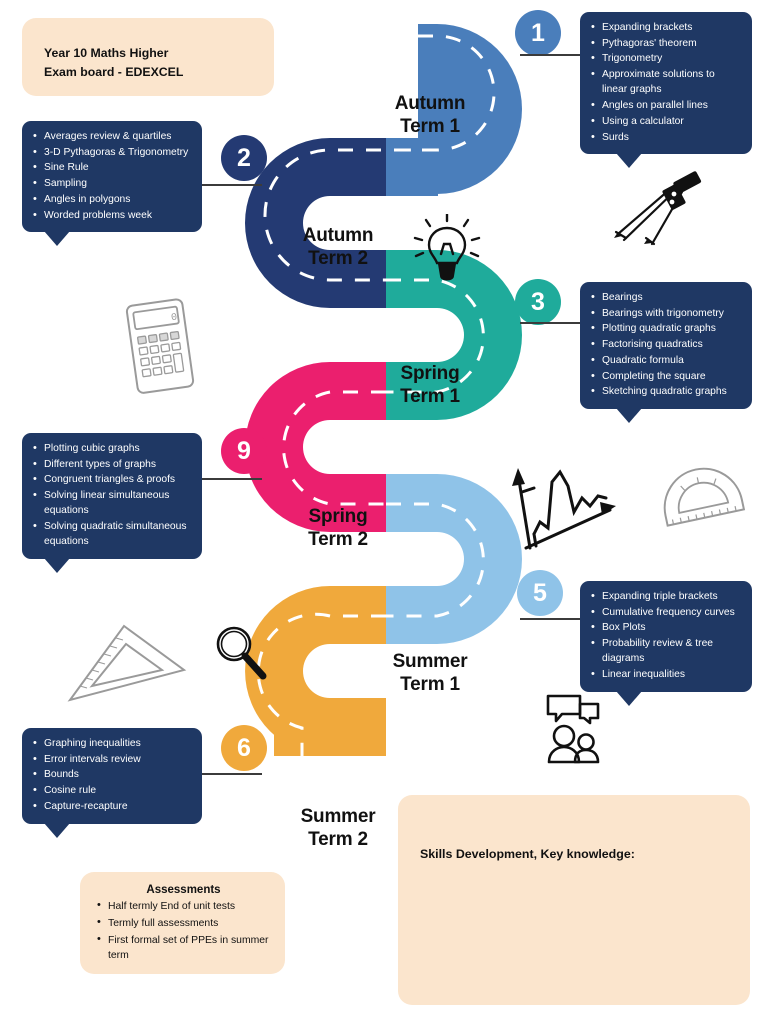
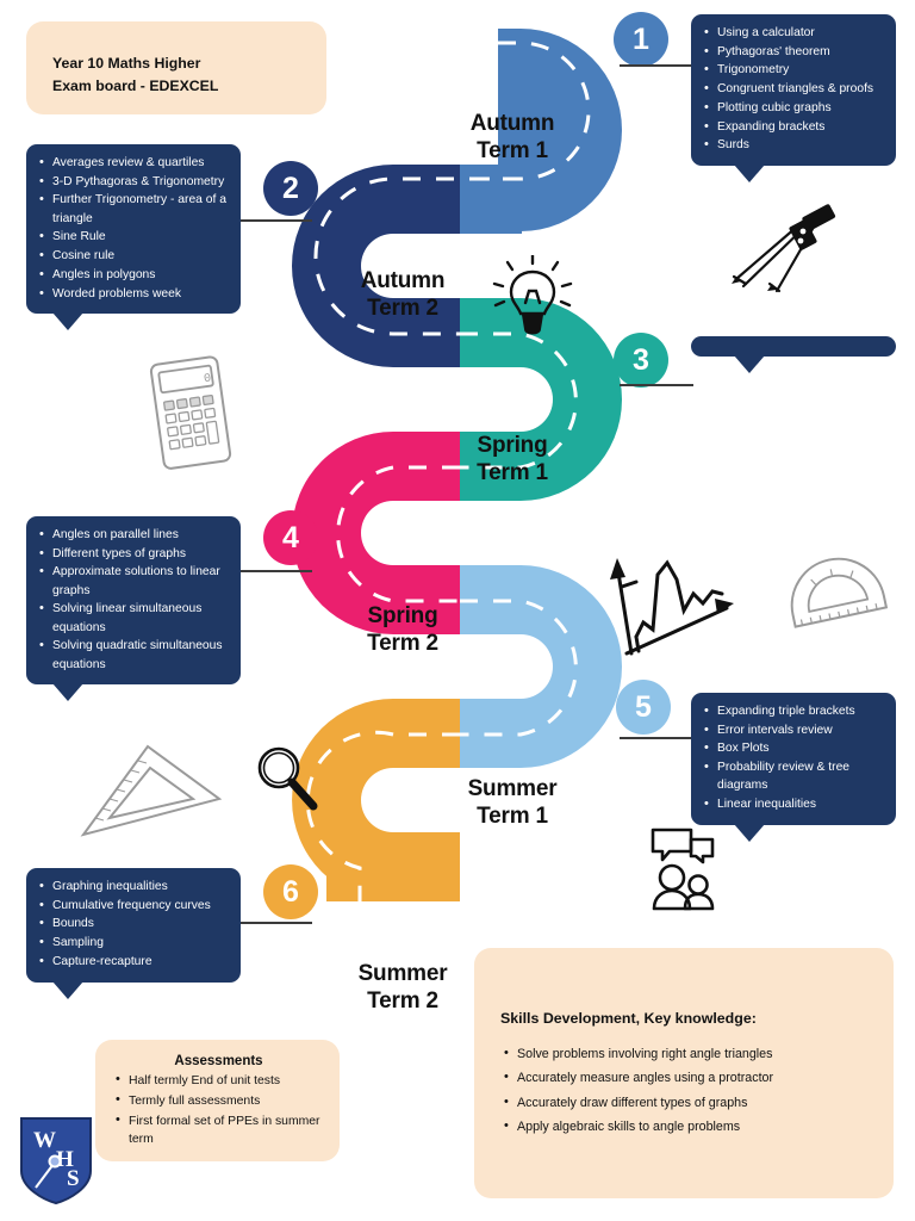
  Autumn
  Term 1
  Autumn
  Term 2
  Spring
  Term 1
  Spring
  Term 2
  Summer
  Term 1
  Summer
  Term 2
  1
  2
  3
- 9
+ 4
  5
  6
- Expanding brackets
+ Using a calculator
  Pythagoras' theorem
  Trigonometry
- Approximate solutions to linear graphs
+ Congruent triangles & proofs
- Angles on parallel lines
+ Plotting cubic graphs
- Using a calculator
+ Expanding brackets
  Surds
  Averages review & quartiles
  3-D Pythagoras & Trigonometry
+ Further Trigonometry - area of a triangle
  Sine Rule
- Sampling
+ Cosine rule
  Angles in polygons
  Worded problems week
- Bearings
- Bearings with trigonometry
- Plotting quadratic graphs
- Factorising quadratics
- Quadratic formula
- Completing the square
- Sketching quadratic graphs
- Plotting cubic graphs
+ Angles on parallel lines
  Different types of graphs
- Congruent triangles & proofs
+ Approximate solutions to linear graphs
  Solving linear simultaneous equations
  Solving quadratic simultaneous equations
  Expanding triple brackets
- Cumulative frequency curves
+ Error intervals review
  Box Plots
  Probability review & tree diagrams
  Linear inequalities
  Graphing inequalities
- Error intervals review
+ Cumulative frequency curves
  Bounds
- Cosine rule
+ Sampling
  Capture-recapture
  Year 10 Maths Higher
  Exam board - EDEXCEL
  Assessments
  Half termly End of unit tests
  Termly full assessments
  First formal set of PPEs in summer term
  Skills Development, Key knowledge:
+ Solve problems involving right angle triangles
+ Accurately measure angles using a protractor
+ Accurately draw different types of graphs
+ Apply algebraic skills to angle problems
+ W
+ H
+ S
